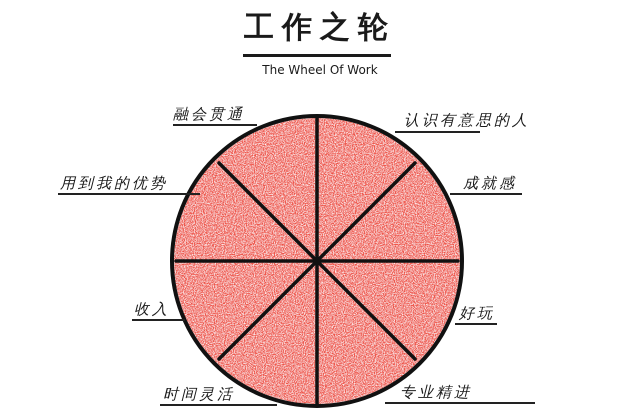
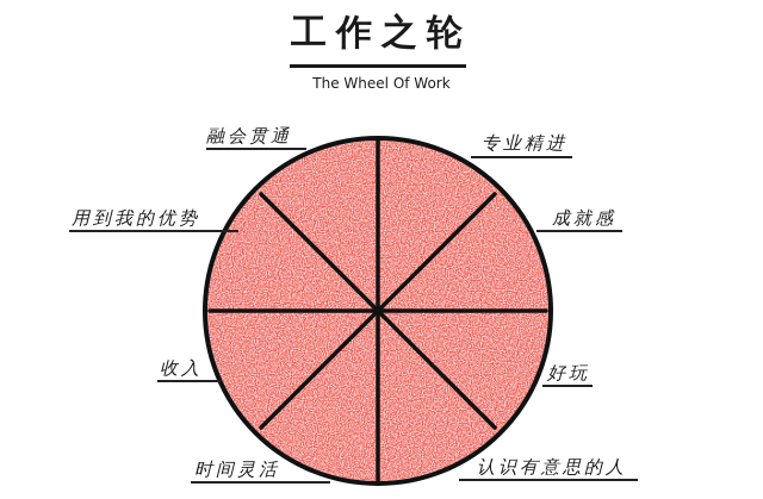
  工作之轮
  The Wheel Of Work
  融会贯通
- 认识有意思的人
+ 专业精进
  用到我的优势
  成就感
  收入
  好玩
  时间灵活
- 专业精进
+ 认识有意思的人
